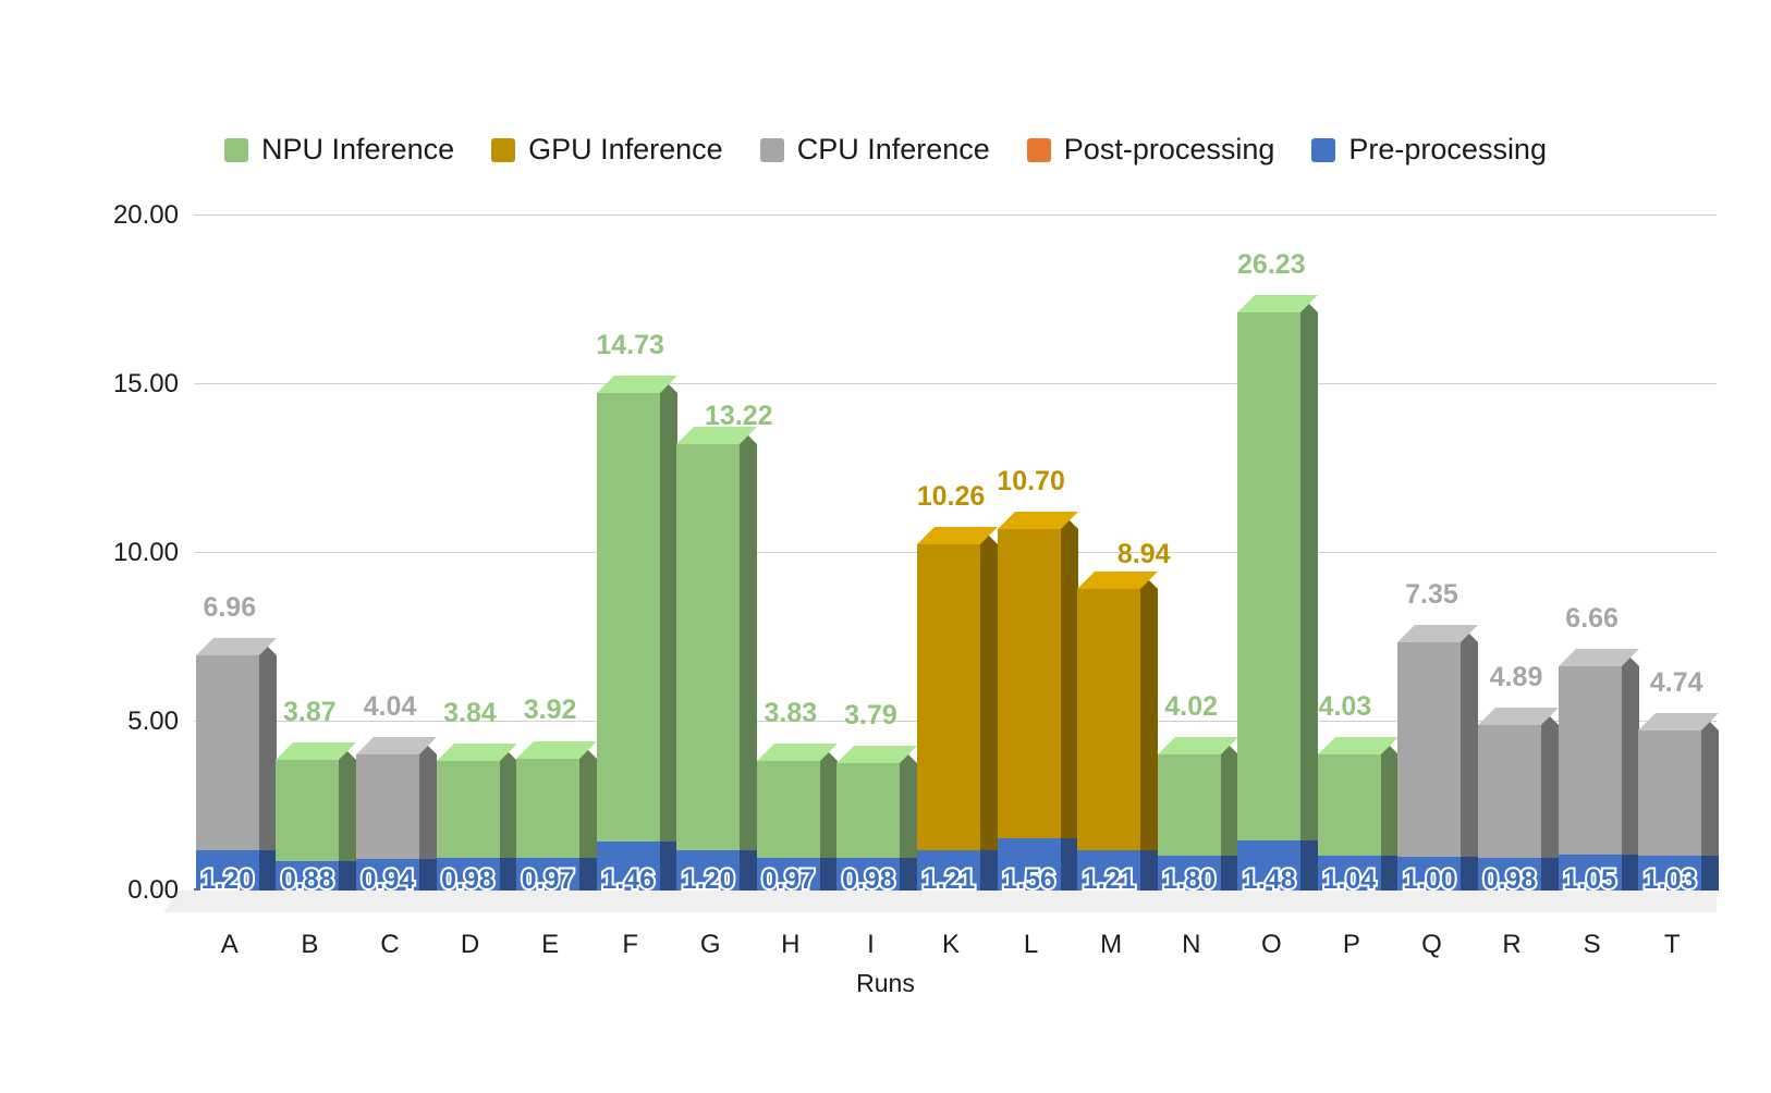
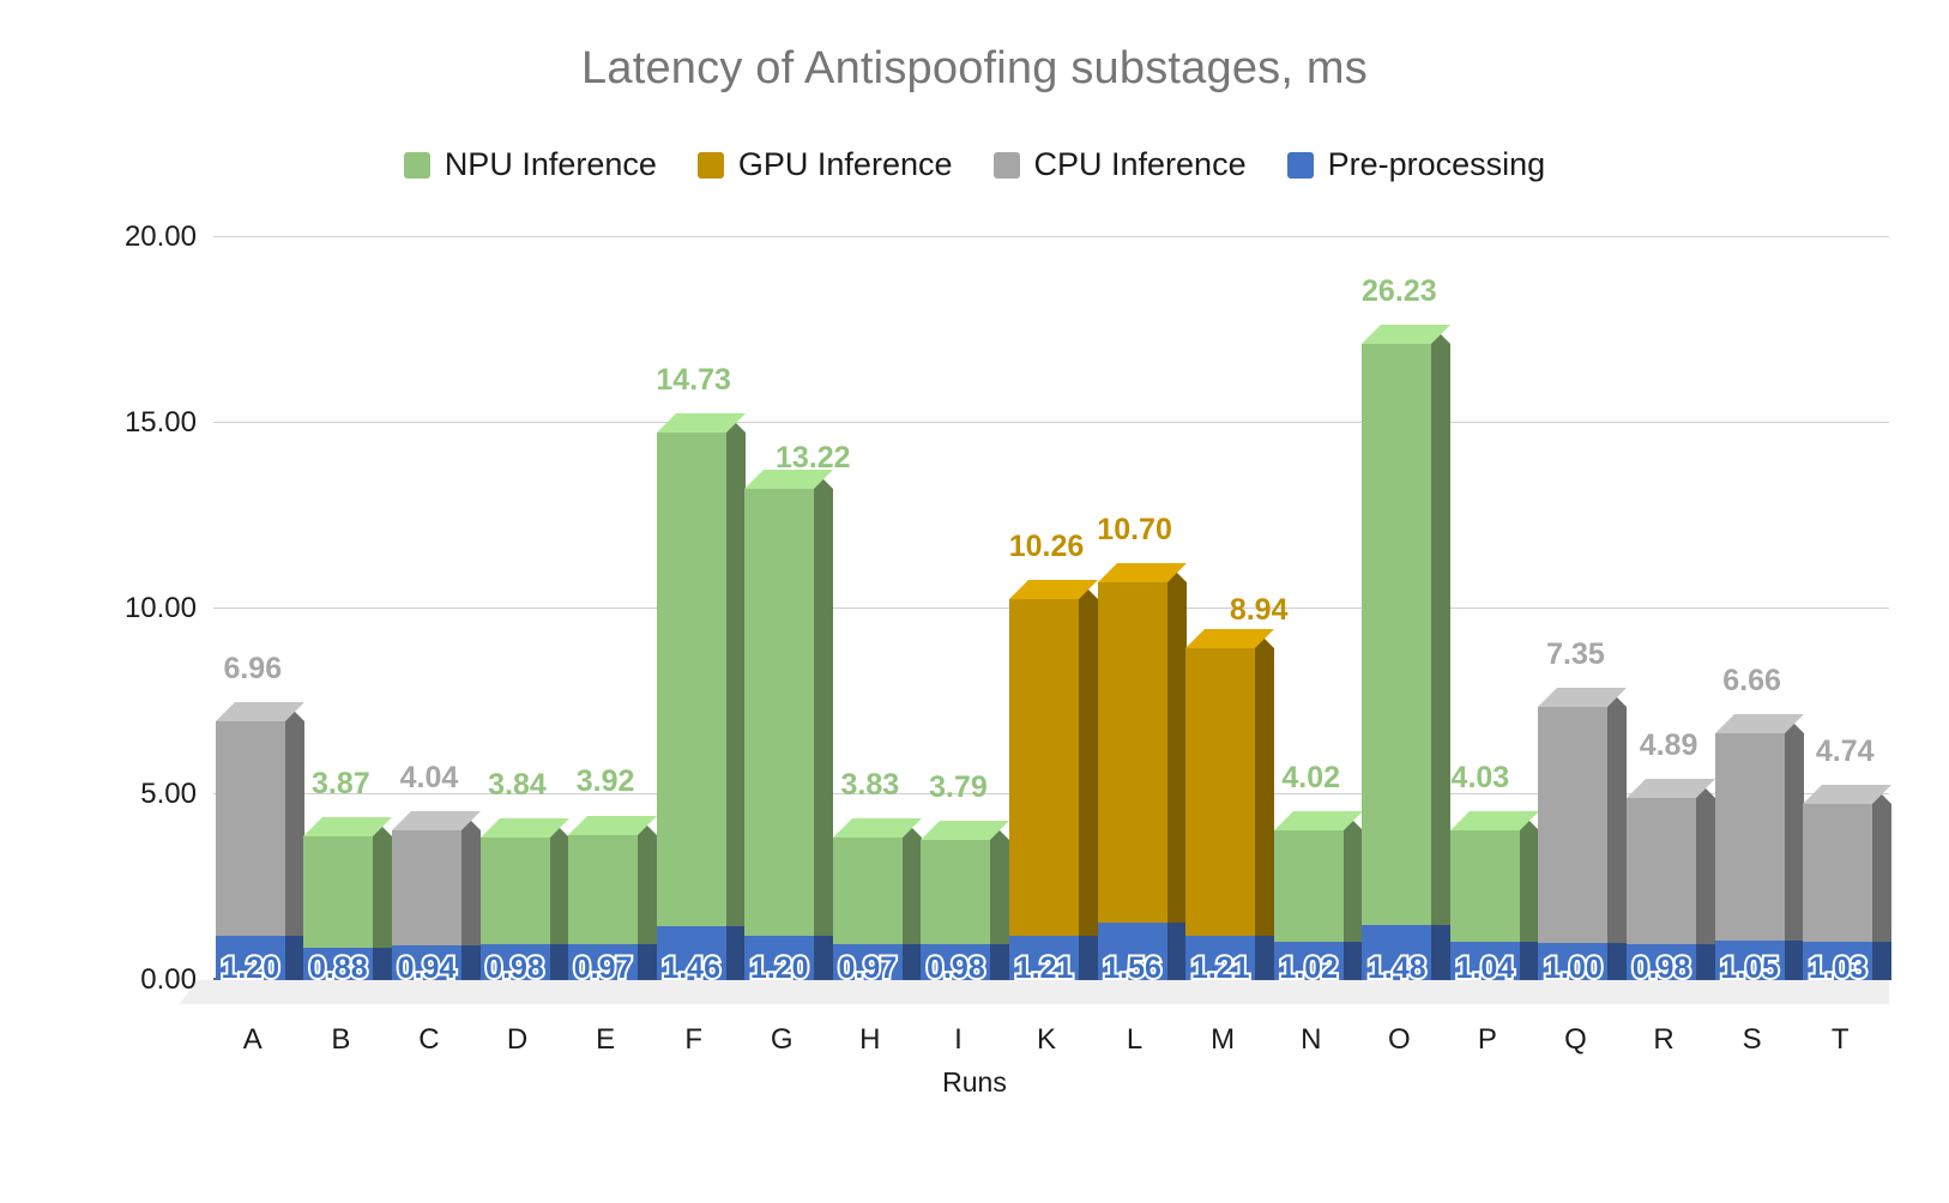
+ Latency of Antispoofing substages, ms
  NPU Inference
  GPU Inference
  CPU Inference
- Post-processing
  Pre-processing
  Runs
  0.00
  5.00
  10.00
  15.00
  20.00
  6.96
  1.20
  A
  3.87
  0.88
  B
  4.04
  0.94
  C
  3.84
  0.98
  D
  3.92
  0.97
  E
  14.73
  1.46
  F
  13.22
  1.20
  G
  3.83
  0.97
  H
  3.79
  0.98
  I
  10.26
  1.21
  K
  10.70
  1.56
  L
  8.94
  1.21
  M
  4.02
- 1.80
+ 1.02
  N
  26.23
  1.48
  O
  4.03
  1.04
  P
  7.35
  1.00
  Q
  4.89
  0.98
  R
  6.66
  1.05
  S
  4.74
  1.03
  T
